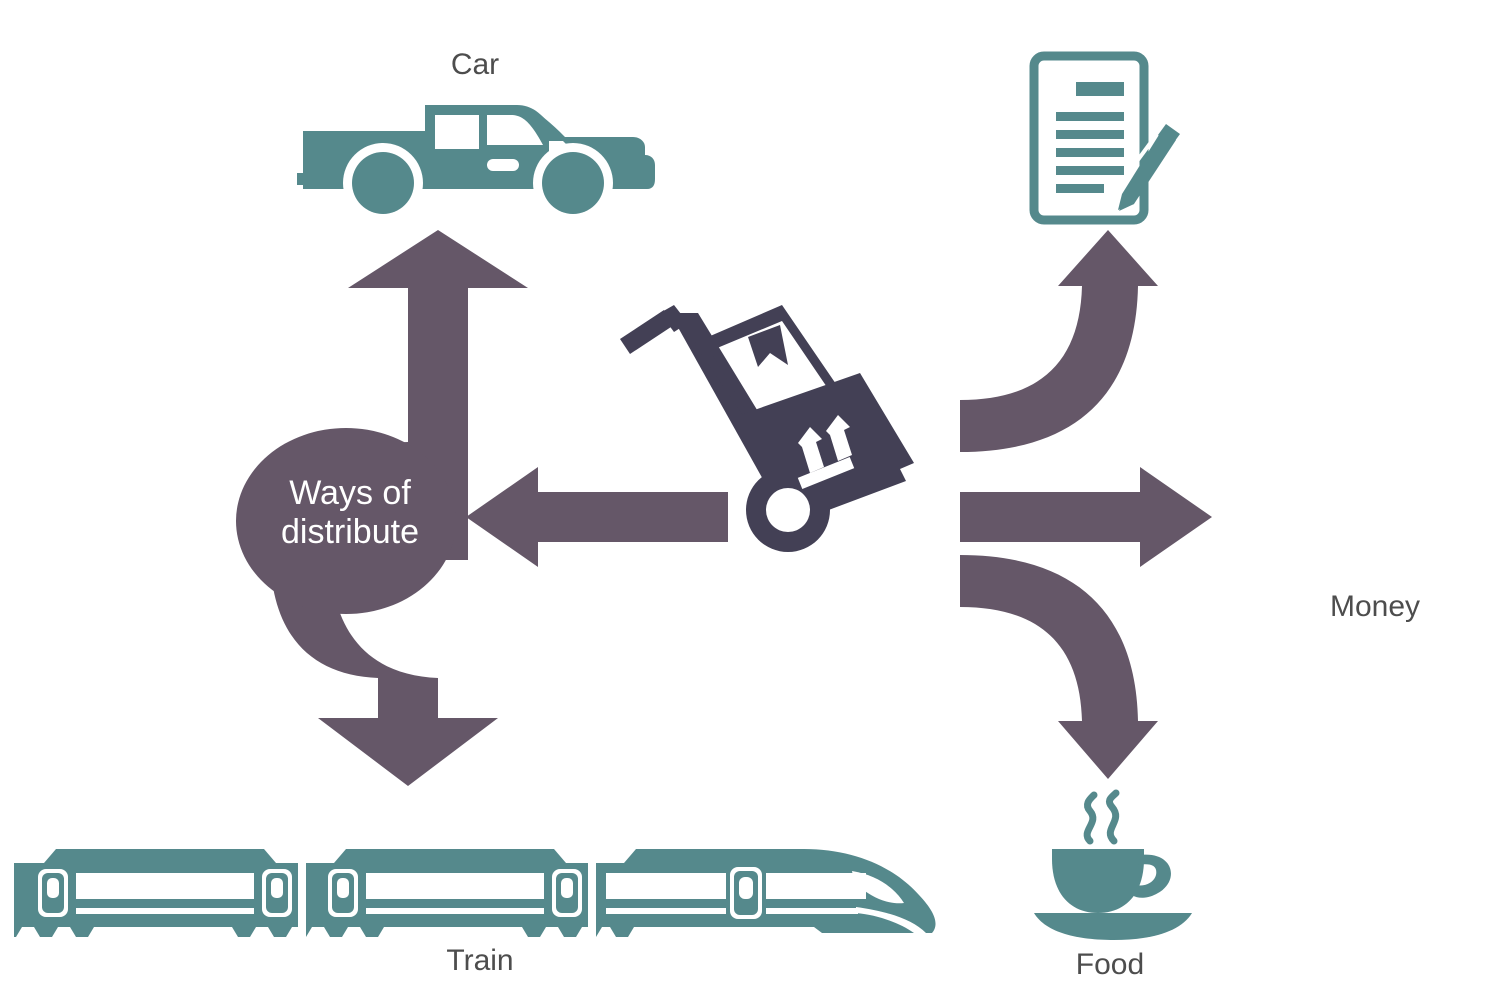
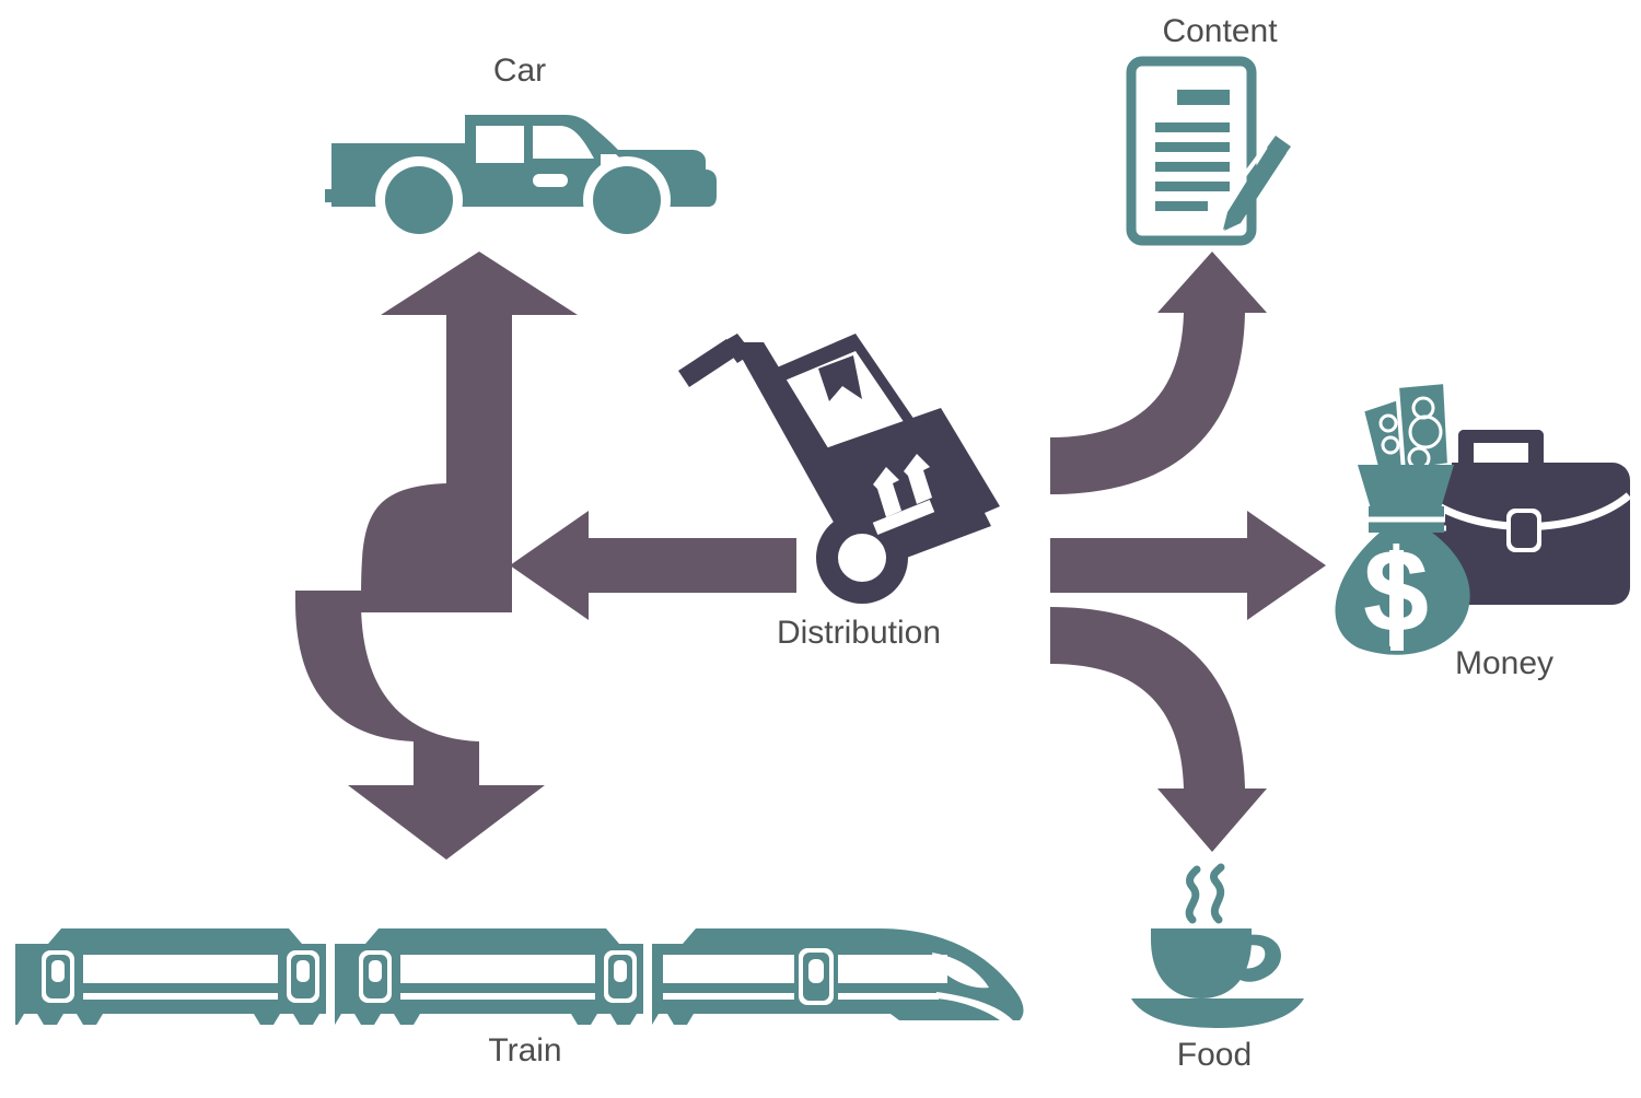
- Ways of
- distribute
  Car
  Train
+ Distribution
+ Content
+ $
  Money
  Food
